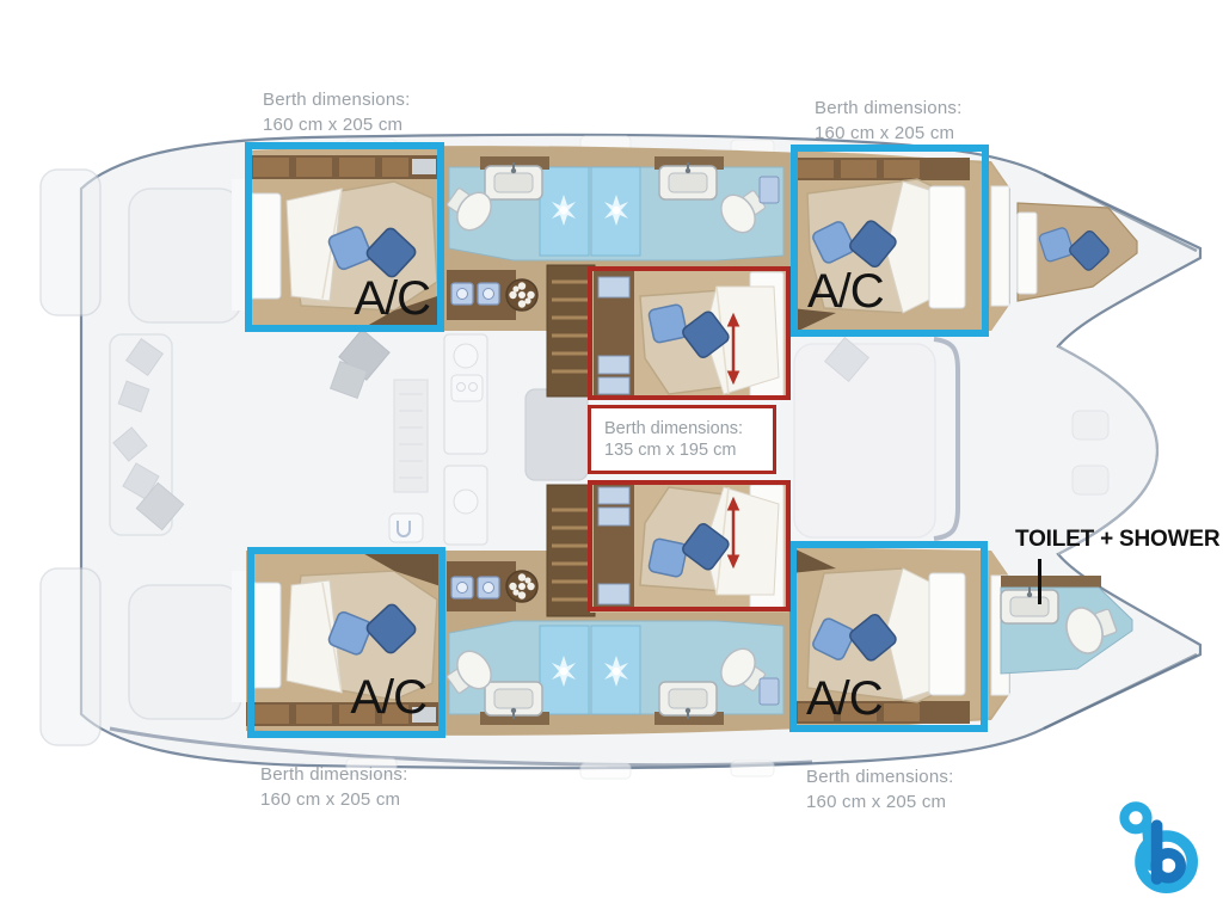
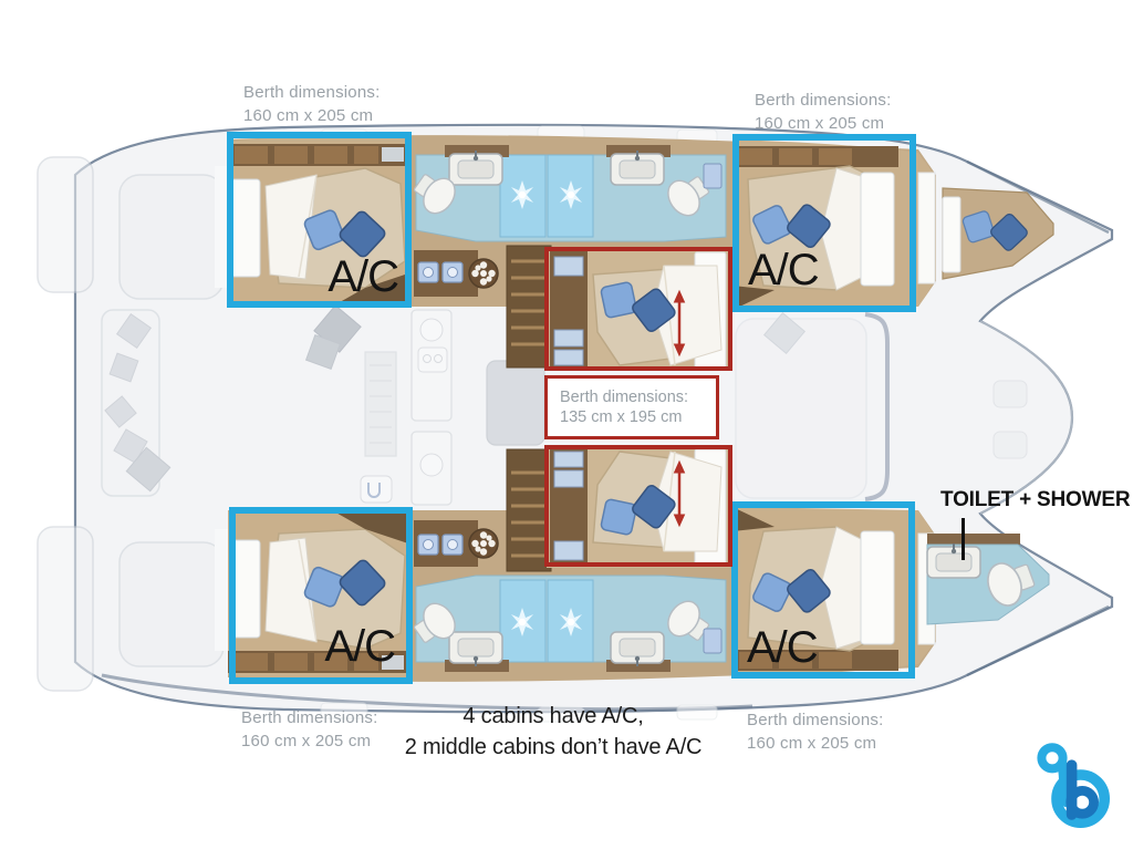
  A/C
  A/C
  A/C
  A/C
  Berth dimensions:
  135 cm x 195 cm
  Berth dimensions:
  160 cm x 205 cm
  Berth dimensions:
  160 cm x 205 cm
  Berth dimensions:
  160 cm x 205 cm
  Berth dimensions:
  160 cm x 205 cm
  TOILET + SHOWER
+ 4 cabins have A/C,
+ 2 middle cabins don’t have A/C
